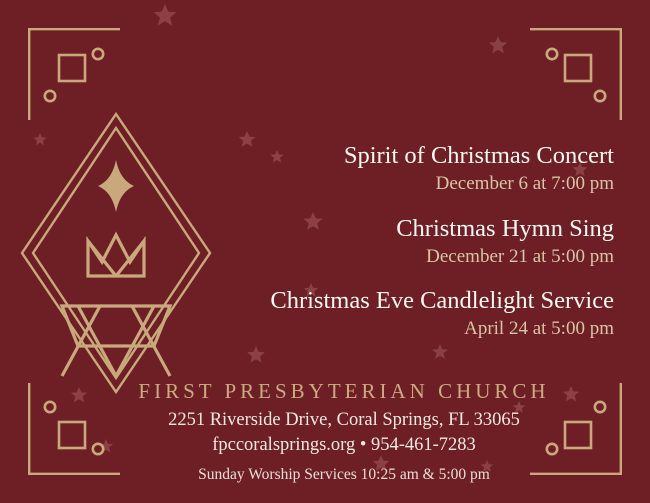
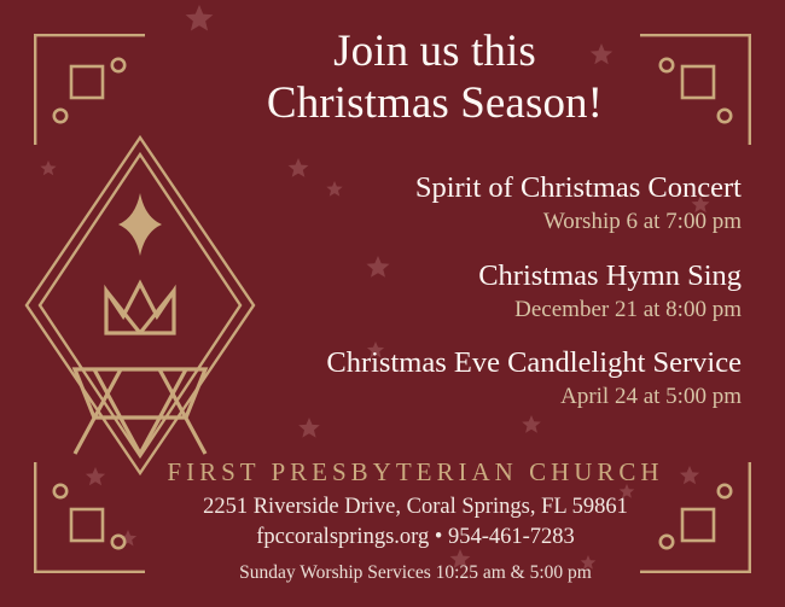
+ Join us this
+ Christmas Season!
  Spirit of Christmas Concert
- December 6 at 7:00 pm
+ Worship 6 at 7:00 pm
  Christmas Hymn Sing
- December 21 at 5:00 pm
+ December 21 at 8:00 pm
  Christmas Eve Candlelight Service
  April 24 at 5:00 pm
  FIRST PRESBYTERIAN CHURCH
- 2251 Riverside Drive, Coral Springs, FL 33065
+ 2251 Riverside Drive, Coral Springs, FL 59861
  fpccoralsprings.org • 954-461-7283
  Sunday Worship Services 10:25 am & 5:00 pm
